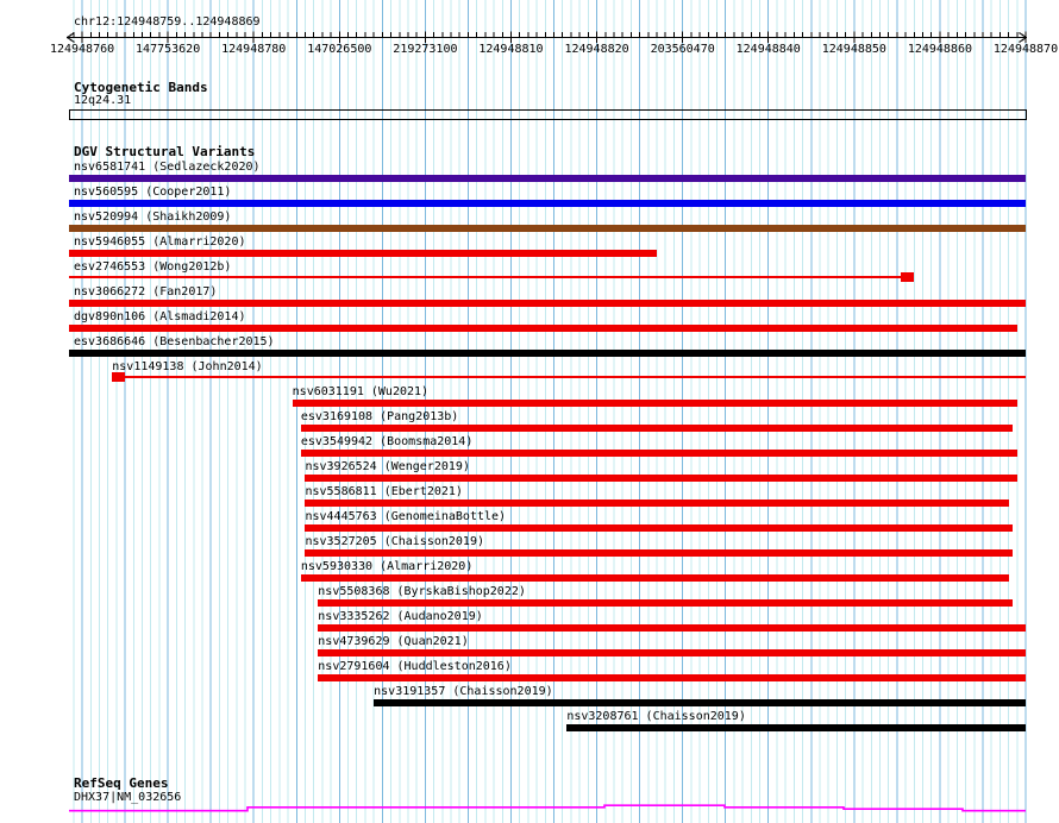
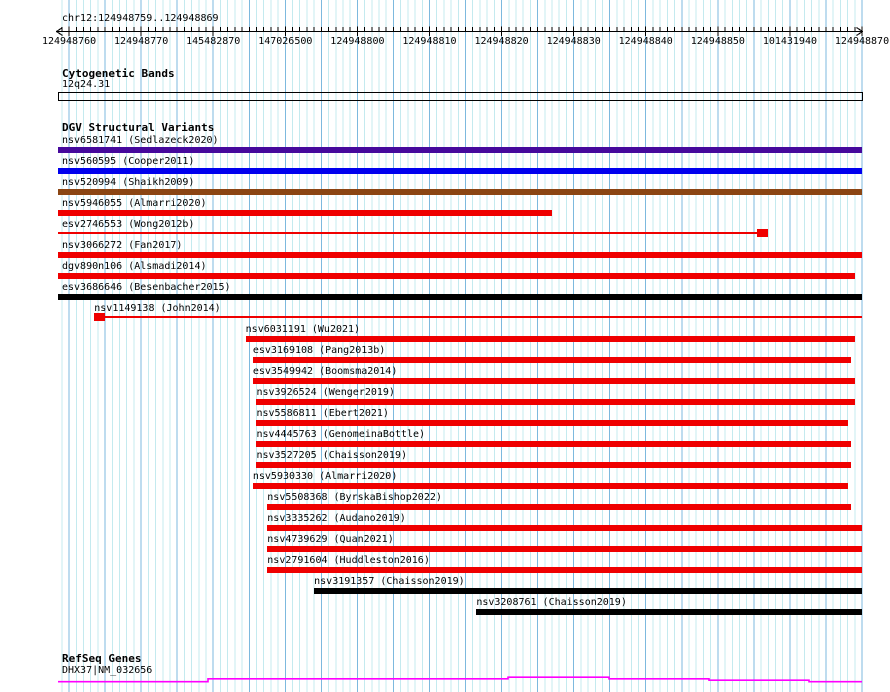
  chr12:124948759..124948869
  124948760
- 147753620
+ 124948770
- 124948780
+ 145482870
  147026500
- 219273100
+ 124948800
  124948810
  124948820
- 203560470
+ 124948830
  124948840
  124948850
- 124948860
+ 101431940
  124948870
  Cytogenetic Bands
  12q24.31
  DGV Structural Variants
  nsv6581741 (Sedlazeck2020)
  nsv560595 (Cooper2011)
  nsv520994 (Shaikh2009)
  nsv5946055 (Almarri2020)
  esv2746553 (Wong2012b)
  nsv3066272 (Fan2017)
  dgv890n106 (Alsmadi2014)
  esv3686646 (Besenbacher2015)
  nsv1149138 (John2014)
  nsv6031191 (Wu2021)
  esv3169108 (Pang2013b)
  esv3549942 (Boomsma2014)
  nsv3926524 (Wenger2019)
  nsv5586811 (Ebert2021)
  nsv4445763 (GenomeinaBottle)
  nsv3527205 (Chaisson2019)
  nsv5930330 (Almarri2020)
  nsv5508368 (ByrskaBishop2022)
  nsv3335262 (Audano2019)
  nsv4739629 (Quan2021)
  nsv2791604 (Huddleston2016)
  nsv3191357 (Chaisson2019)
  nsv3208761 (Chaisson2019)
  RefSeq Genes
  DHX37|NM_032656
